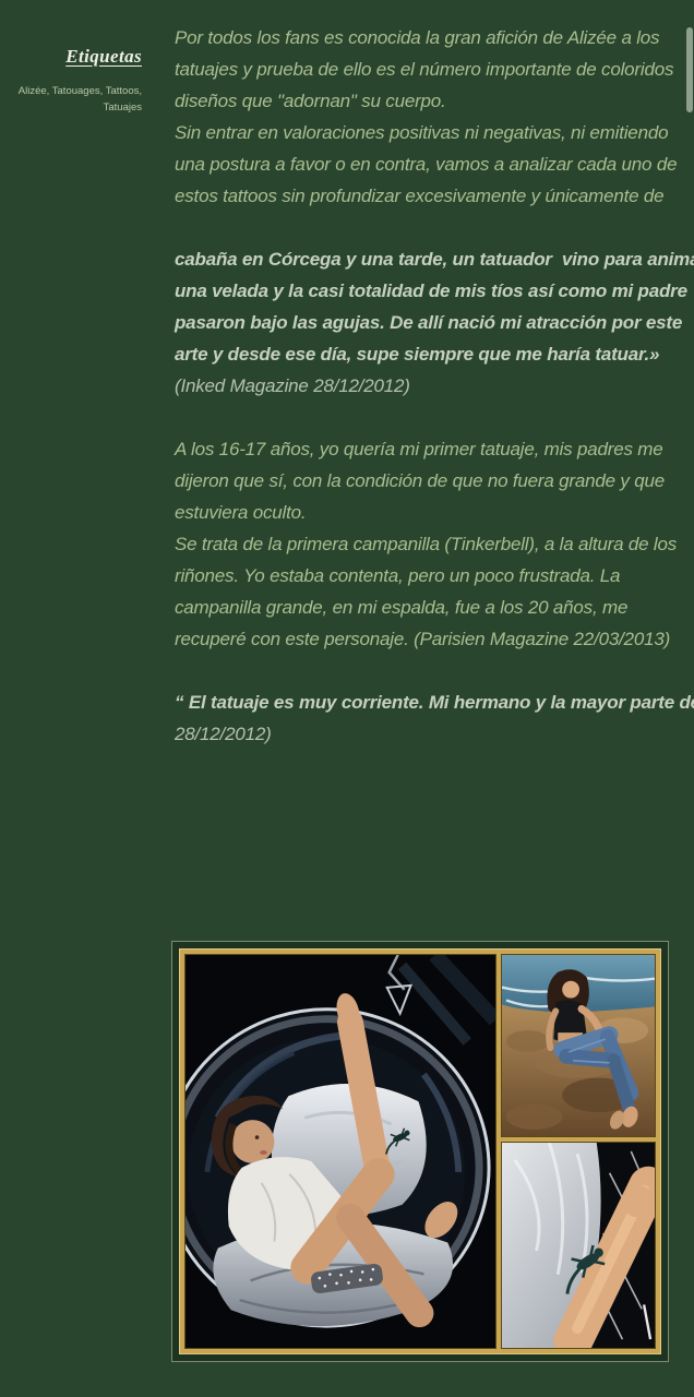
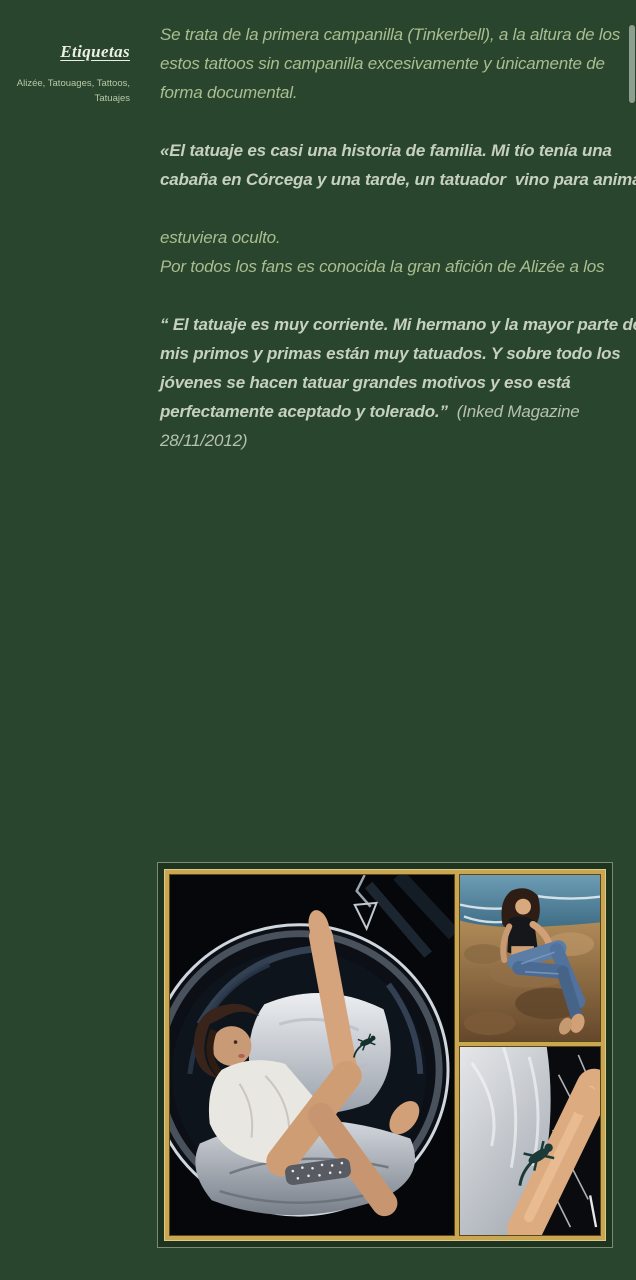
  Etiquetas
  Alizée, Tatouages, Tattoos,
  Tatuajes
- Por todos los fans es conocida la gran afición de Alizée a los
+ Se trata de la primera campanilla (Tinkerbell), a la altura de los
- tatuajes y prueba de ello es el número importante de coloridos
- diseños que "adornan" su cuerpo.
- Sin entrar en valoraciones positivas ni negativas, ni emitiendo
- una postura a favor o en contra, vamos a analizar cada uno de
- estos tattoos sin profundizar excesivamente y únicamente de
+ estos tattoos sin campanilla excesivamente y únicamente de
+ forma documental.
+ «El tatuaje es casi una historia de familia. Mi tío tenía una
  cabaña en Córcega y una tarde, un tatuador vino para anim
- una velada y la casi totalidad de mis tíos así como mi padre
- pasaron bajo las agujas. De allí nació mi atracción por este
- arte y desde ese día, supe siempre que me haría tatuar.»
- (Inked Magazine 28/12/2012)
- A los 16-17 años, yo quería mi primer tatuaje, mis padres me
- dijeron que sí, con la condición de que no fuera grande y que
  estuviera oculto.
- Se trata de la primera campanilla (Tinkerbell), a la altura de los
+ Por todos los fans es conocida la gran afición de Alizée a los
- riñones. Yo estaba contenta, pero un poco frustrada. La
- campanilla grande, en mi espalda, fue a los 20 años, me
- recuperé con este personaje. (Parisien Magazine 22/03/2013)
  “ El tatuaje es muy corriente. Mi hermano y la mayor parte d
+ mis primos y primas están muy tatuados. Y sobre todo los
+ jóvenes se hacen tatuar grandes motivos y eso está
+ perfectamente aceptado y tolerado.” (Inked Magazine
- 28/12/2012)
+ 28/11/2012)
